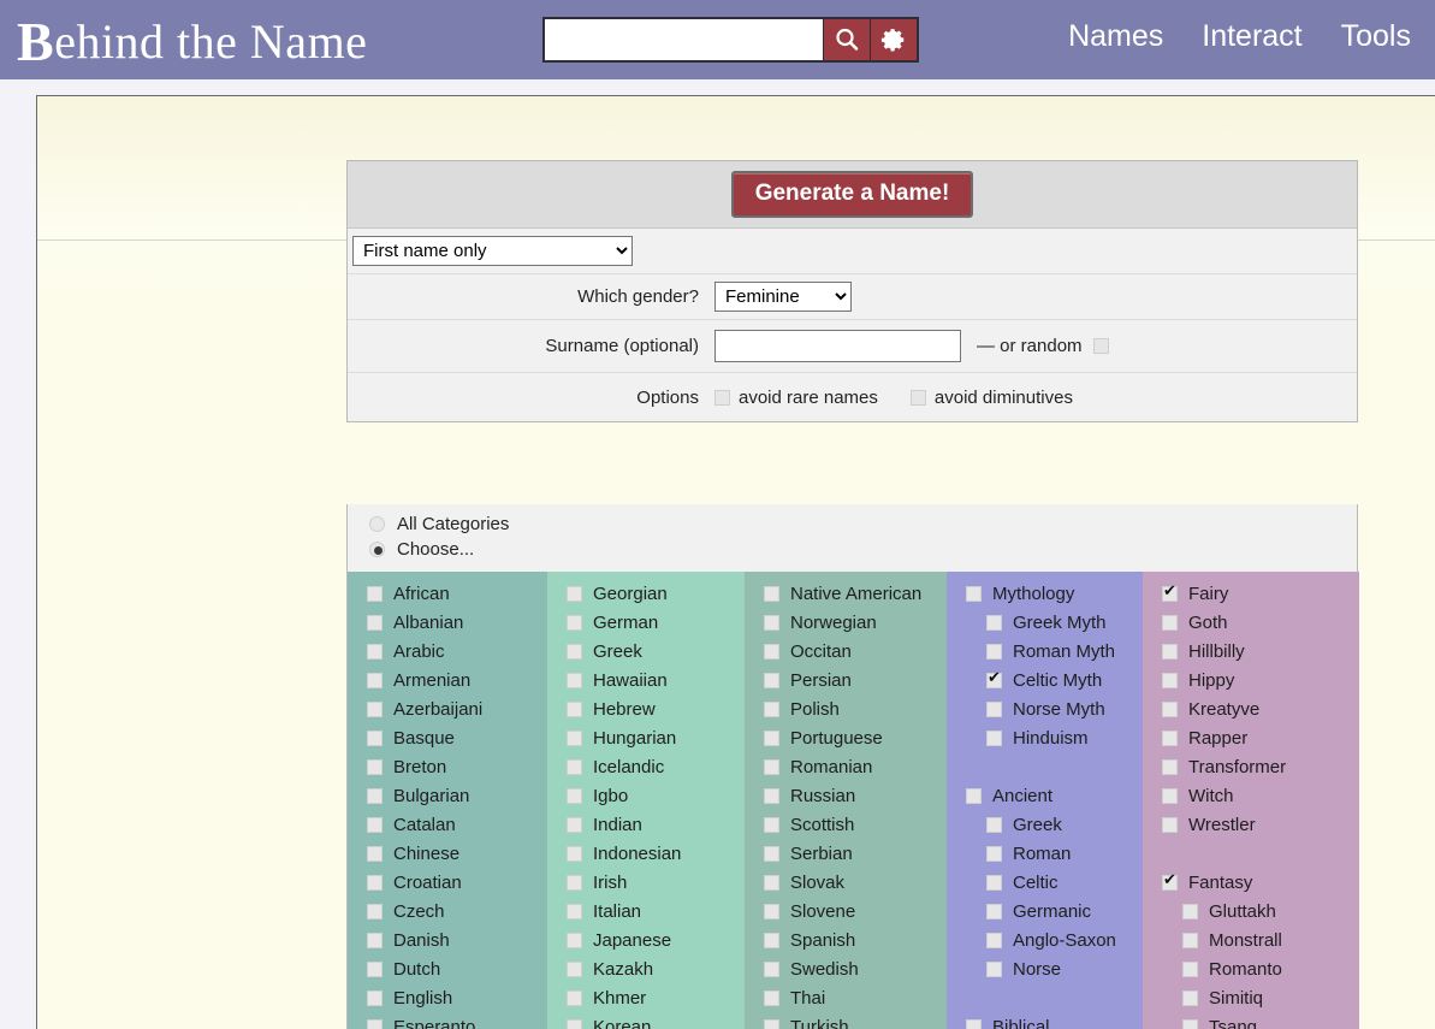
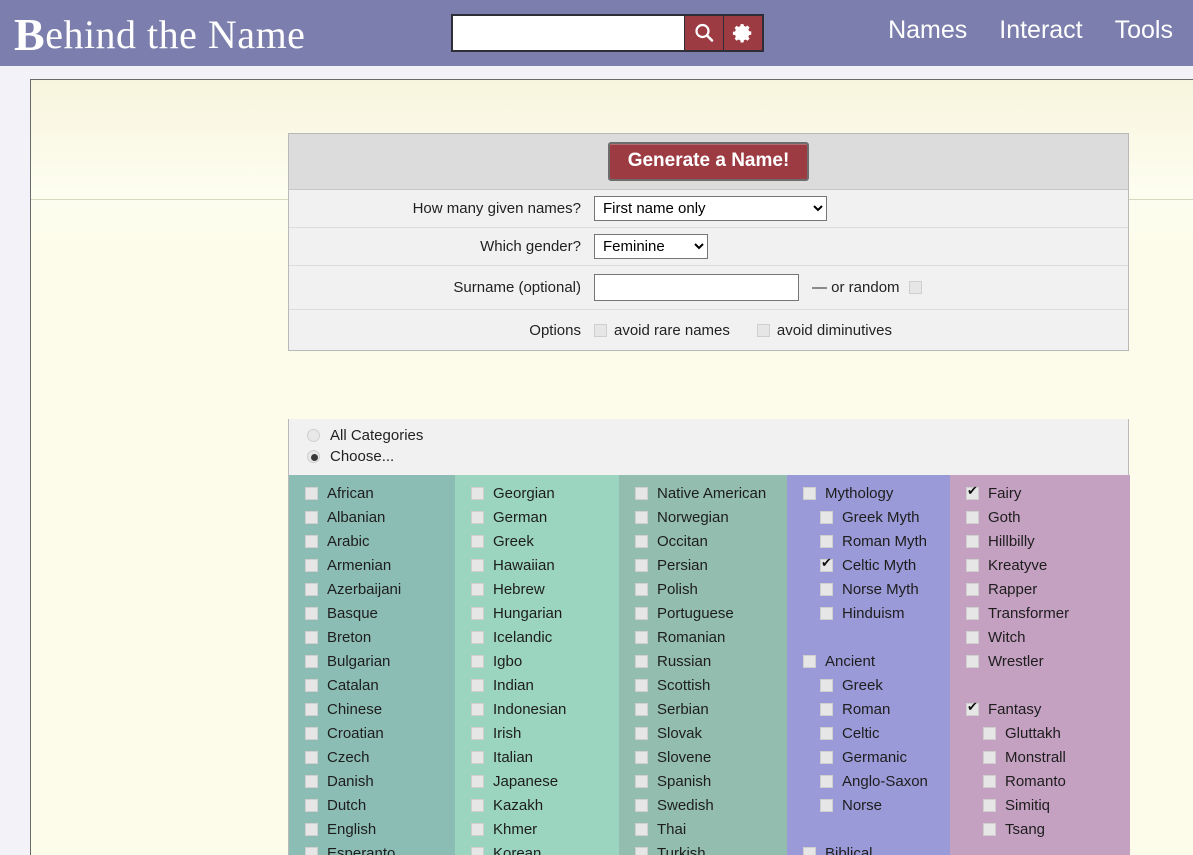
  Behind the Name
  Names
  Interact
  Tools
  Generate a Name!
+ How many given names?
  First name only
  Which gender?
  Feminine
  Surname (optional)
  — or random
  Options
  avoid rare names
  avoid diminutives
  All Categories
  Choose...
  African
  Albanian
  Arabic
  Armenian
  Azerbaijani
  Basque
  Breton
  Bulgarian
  Catalan
  Chinese
  Croatian
  Czech
  Danish
  Dutch
  English
  Esperanto
  Georgian
  German
  Greek
  Hawaiian
  Hebrew
  Hungarian
  Icelandic
  Igbo
  Indian
  Indonesian
  Irish
  Italian
  Japanese
  Kazakh
  Khmer
  Korean
  Native American
  Norwegian
  Occitan
  Persian
  Polish
  Portuguese
  Romanian
  Russian
  Scottish
  Serbian
  Slovak
  Slovene
  Spanish
  Swedish
  Thai
  Turkish
  Mythology
  Greek Myth
  Roman Myth
  Celtic Myth
  Norse Myth
  Hinduism
  Ancient
  Greek
  Roman
  Celtic
  Germanic
  Anglo-Saxon
  Norse
  Biblical
  Fairy
  Goth
  Hillbilly
- Hippy
  Kreatyve
  Rapper
  Transformer
  Witch
  Wrestler
  Fantasy
  Gluttakh
  Monstrall
  Romanto
  Simitiq
  Tsang
